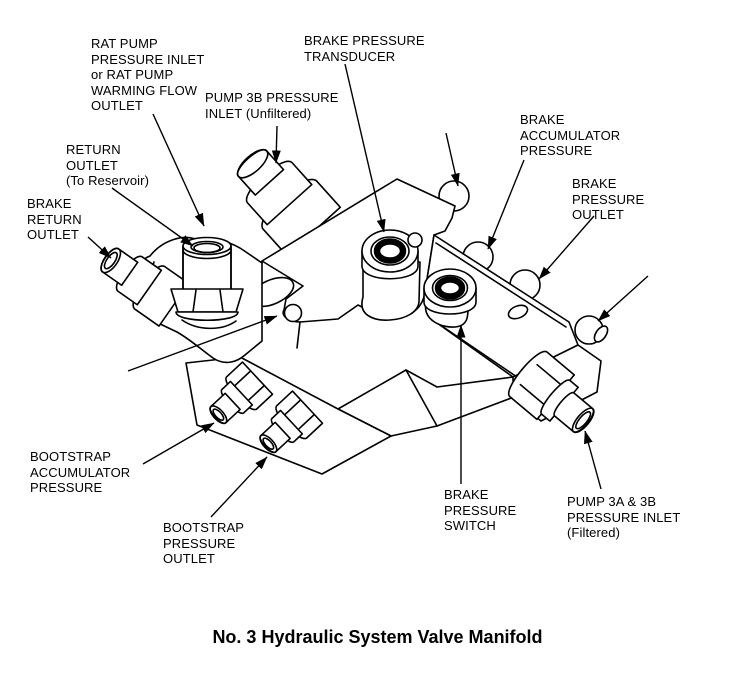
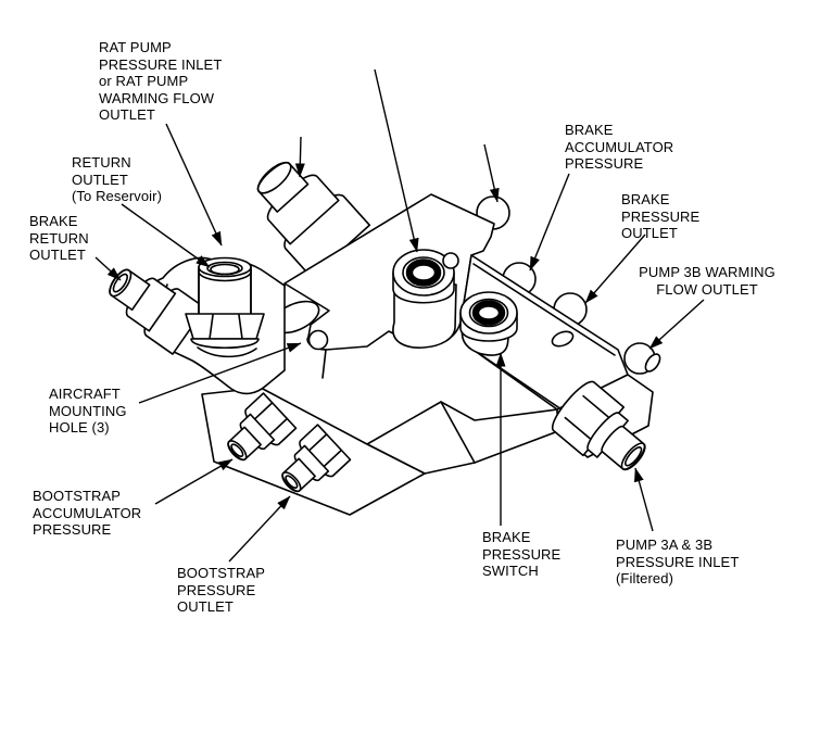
  RAT PUMP
  PRESSURE INLET
  or RAT PUMP
  WARMING FLOW
  OUTLET
- BRAKE PRESSURE
- TRANSDUCER
- PUMP 3B PRESSURE
- INLET (Unfiltered)
  BRAKE
  ACCUMULATOR
  PRESSURE
  RETURN
  OUTLET
  (To Reservoir)
  BRAKE
  PRESSURE
  OUTLET
  BRAKE
  RETURN
  OUTLET
+ PUMP 3B WARMING
+ FLOW OUTLET
+ AIRCRAFT
+ MOUNTING
+ HOLE (3)
  BOOTSTRAP
  ACCUMULATOR
  PRESSURE
  BOOTSTRAP
  PRESSURE
  OUTLET
  BRAKE
  PRESSURE
  SWITCH
  PUMP 3A & 3B
  PRESSURE INLET
  (Filtered)
- No. 3 Hydraulic System Valve Manifold
